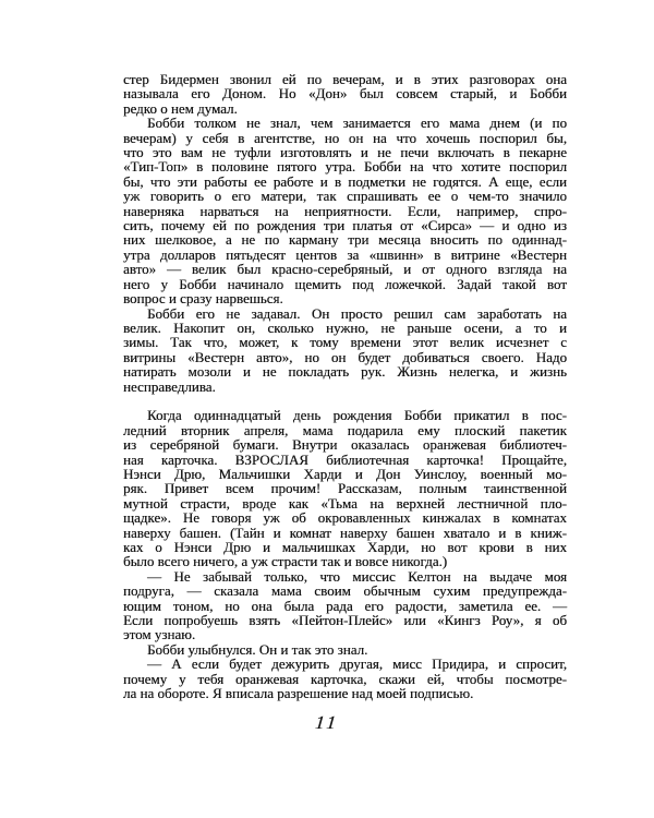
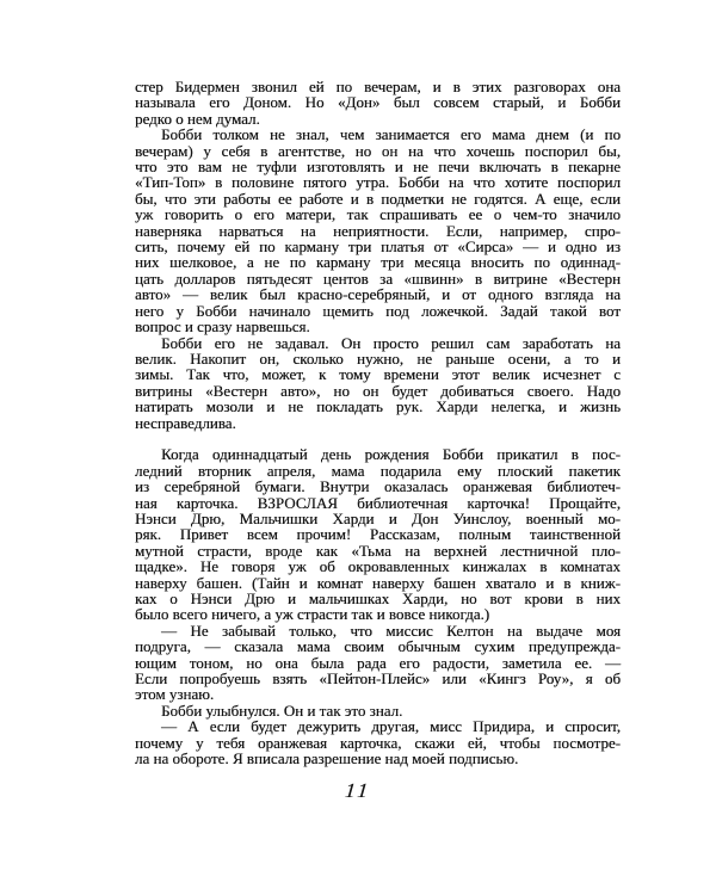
  стер Бидермен звонил ей по вечерам, и в этих разговорах она
  называла его Доном. Но «Дон» был совсем старый, и Бобби
  редко о нем думал.
  Бобби толком не знал, чем занимается его мама днем (и по
  вечерам) у себя в агентстве, но он на что хочешь поспорил бы,
  что это вам не туфли изготовлять и не печи включать в пекарне
  «Тип-Топ» в половине пятого утра. Бобби на что хотите поспорил
  бы, что эти работы ее работе и в подметки не годятся. А еще, если
  уж говорить о его матери, так спрашивать ее о чем-то значило
  наверняка нарваться на неприятности. Если, например, спро-
- сить, почему ей по рождения три платья от «Сирса» — и одно из
+ сить, почему ей по карману три платья от «Сирса» — и одно из
  них шелковое, а не по карману три месяца вносить по одиннад-
- утра долларов пятьдесят центов за «швинн» в витрине «Вестерн
+ цать долларов пятьдесят центов за «швинн» в витрине «Вестерн
  авто» — велик был красно-серебряный, и от одного взгляда на
  него у Бобби начинало щемить под ложечкой. Задай такой вот
  вопрос и сразу нарвешься.
  Бобби его не задавал. Он просто решил сам заработать на
  велик. Накопит он, сколько нужно, не раньше осени, а то и
  зимы. Так что, может, к тому времени этот велик исчезнет с
  витрины «Вестерн авто», но он будет добиваться своего. Надо
- натирать мозоли и не покладать рук. Жизнь нелегка, и жизнь
+ натирать мозоли и не покладать рук. Харди нелегка, и жизнь
  несправедлива.
  Когда одиннадцатый день рождения Бобби прикатил в пос-
  ледний вторник апреля, мама подарила ему плоский пакетик
  из серебряной бумаги. Внутри оказалась оранжевая библиотеч-
  ная карточка. ВЗРОСЛАЯ библиотечная карточка! Прощайте,
  Нэнси Дрю, Мальчишки Харди и Дон Уинслоу, военный мо-
  ряк. Привет всем прочим! Рассказам, полным таинственной
  мутной страсти, вроде как «Тьма на верхней лестничной пло-
  щадке». Не говоря уж об окровавленных кинжалах в комнатах
  наверху башен. (Тайн и комнат наверху башен хватало и в книж-
  ках о Нэнси Дрю и мальчишках Харди, но вот крови в них
  было всего ничего, а уж страсти так и вовсе никогда.)
  — Не забывай только, что миссис Келтон на выдаче моя
  подруга, — сказала мама своим обычным сухим предупрежда-
  ющим тоном, но она была рада его радости, заметила ее. —
  Если попробуешь взять «Пейтон-Плейс» или «Кингз Роу», я об
  этом узнаю.
  Бобби улыбнулся. Он и так это знал.
  — А если будет дежурить другая, мисс Придира, и спросит,
  почему у тебя оранжевая карточка, скажи ей, чтобы посмотре-
  ла на обороте. Я вписала разрешение над моей подписью.
